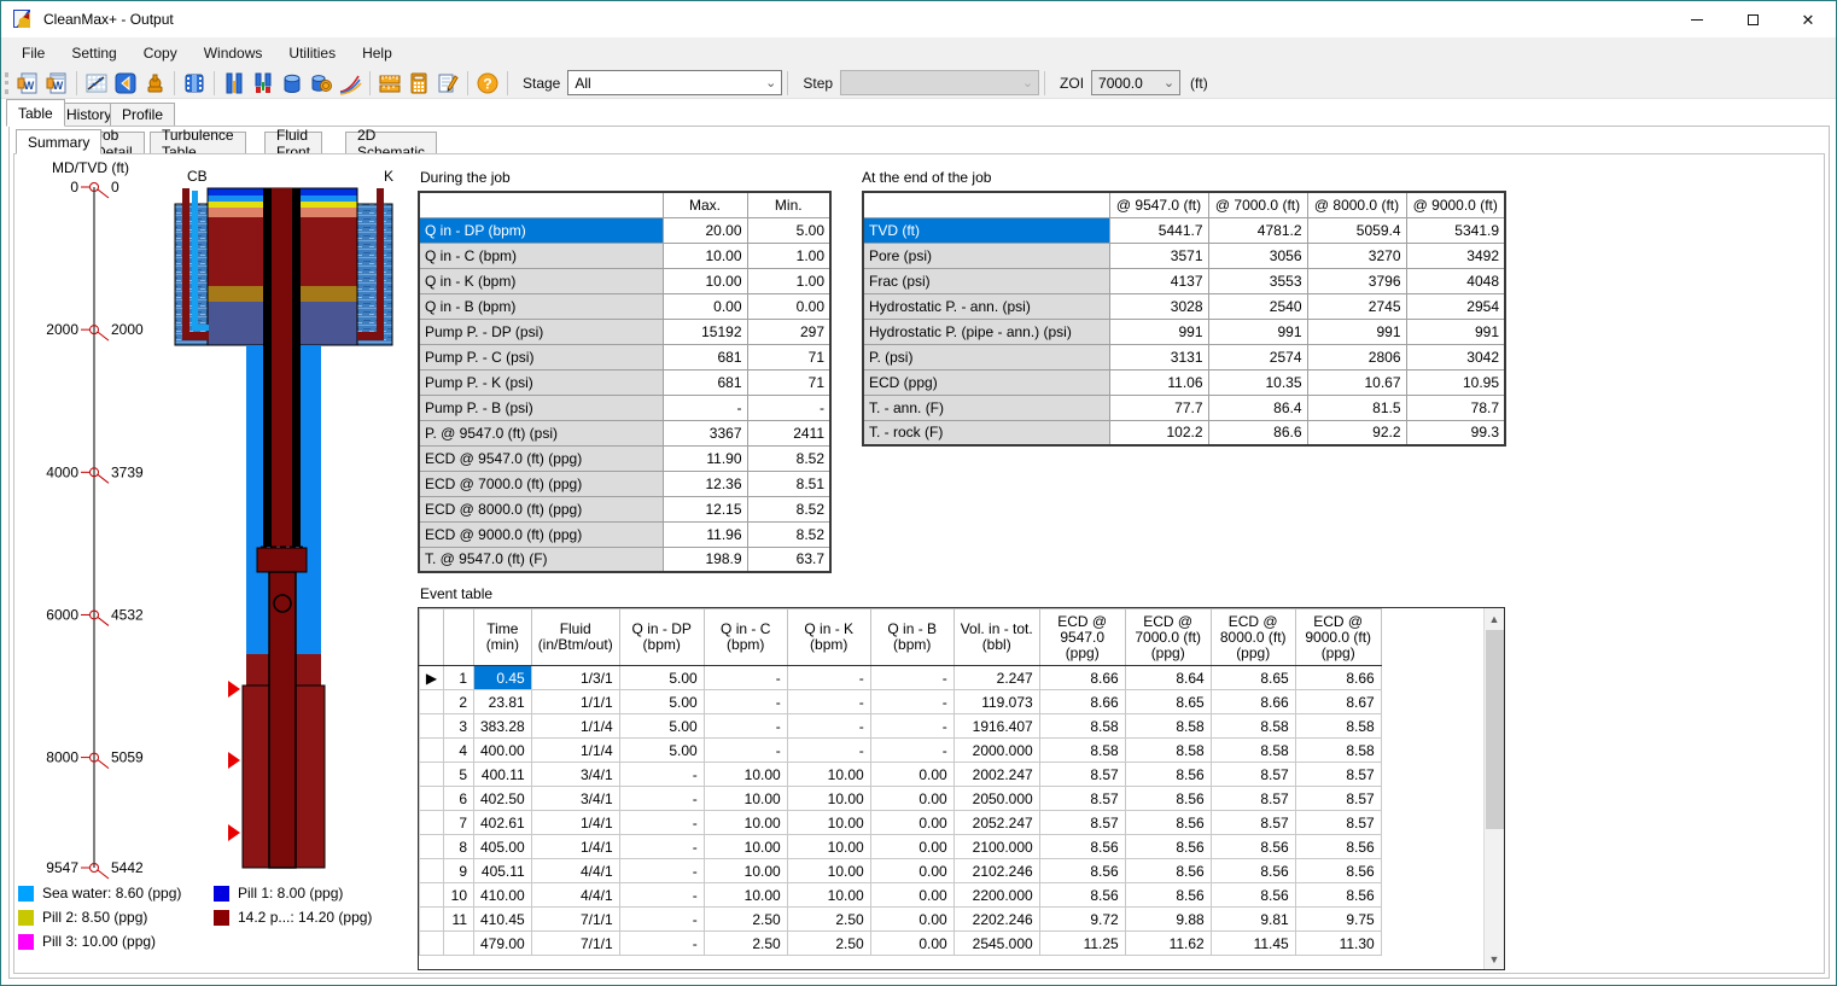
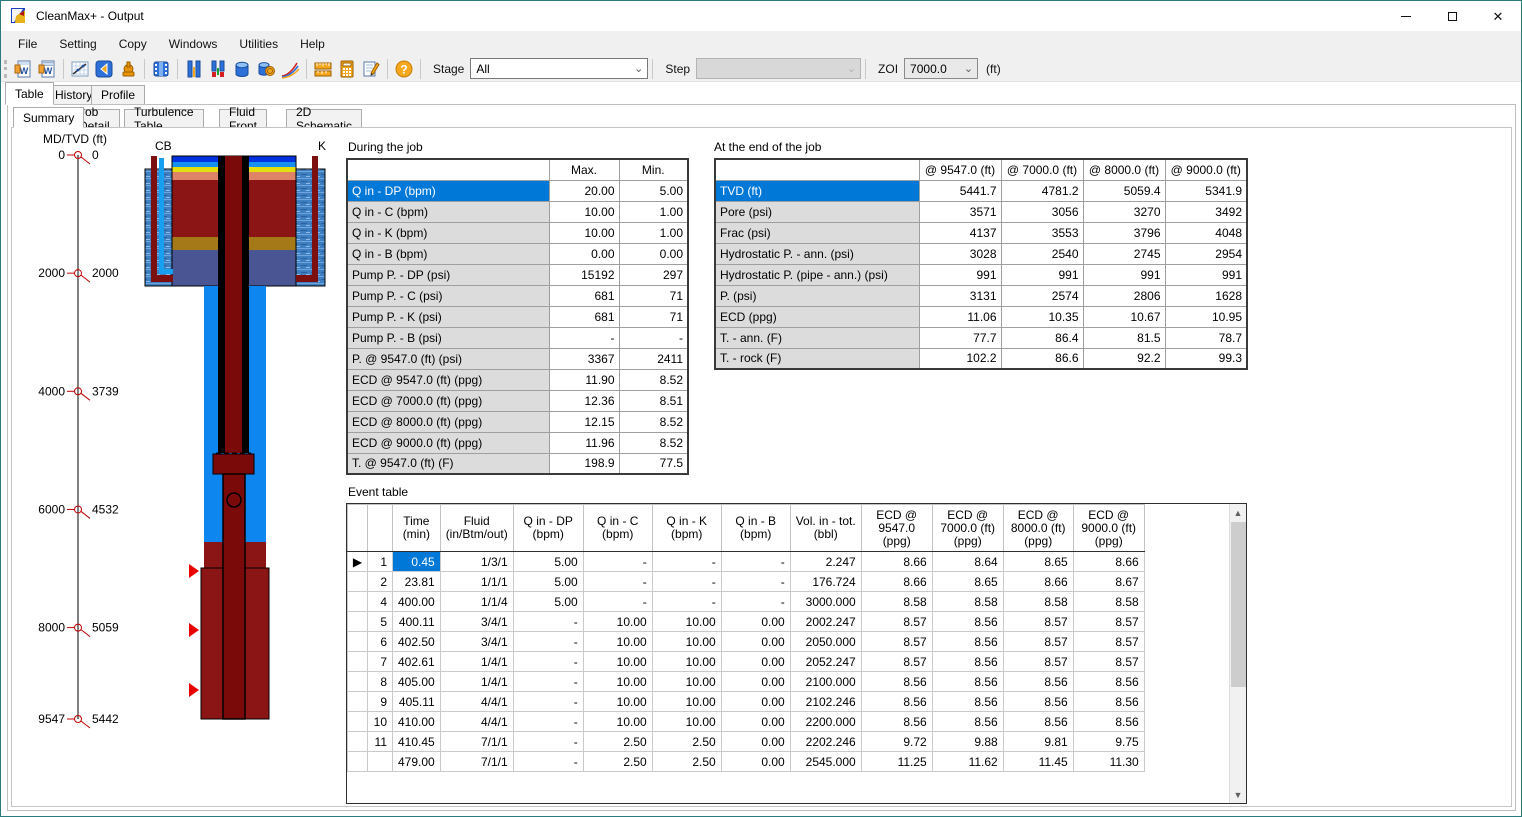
  CleanMax+ - Output
  ✕
  File
  Setting
  Copy
  Windows
  Utilities
  Help
  W
  W
  ?
  Stage
  All
  ⌄
  Step
  ⌄
  ZOI
  7000.0
  ⌄
  (ft)
  Table
  History
  Profile
  Summary
  ob etail
  Turbulence Table
  Fluid Front
  2D Schematic
  MD/TVD (ft)
  0
  0
  2000
  2000
  4000
  3739
  6000
  4532
  8000
  5059
  9547
  5442
  CB
  K
- Sea water: 8.60 (ppg)
- Pill 1: 8.00 (ppg)
- Pill 2: 8.50 (ppg)
- 14.2 p...: 14.20 (ppg)
- Pill 3: 10.00 (ppg)
  During the job
  	Max.	Min.
  Q in - DP (bpm)	20.00	5.00
  Q in - C (bpm)	10.00	1.00
  Q in - K (bpm)	10.00	1.00
  Q in - B (bpm)	0.00	0.00
  Pump P. - DP (psi)	15192	297
  Pump P. - C (psi)	681	71
  Pump P. - K (psi)	681	71
  Pump P. - B (psi)	-	-
  P. @ 9547.0 (ft) (psi)	3367	2411
  ECD @ 9547.0 (ft) (ppg)	11.90	8.52
  ECD @ 7000.0 (ft) (ppg)	12.36	8.51
  ECD @ 8000.0 (ft) (ppg)	12.15	8.52
  ECD @ 9000.0 (ft) (ppg)	11.96	8.52
- T. @ 9547.0 (ft) (F)	198.9	63.7
+ T. @ 9547.0 (ft) (F)	198.9	77.5
  At the end of the job
  	@ 9547.0 (ft)	@ 7000.0 (ft)	@ 8000.0 (ft)	@ 9000.0 (ft)
  TVD (ft)	5441.7	4781.2	5059.4	5341.9
  Pore (psi)	3571	3056	3270	3492
  Frac (psi)	4137	3553	3796	4048
  Hydrostatic P. - ann. (psi)	3028	2540	2745	2954
  Hydrostatic P. (pipe - ann.) (psi)	991	991	991	991
- P. (psi)	3131	2574	2806	3042
+ P. (psi)	3131	2574	2806	1628
  ECD (ppg)	11.06	10.35	10.67	10.95
  T. - ann. (F)	77.7	86.4	81.5	78.7
  T. - rock (F)	102.2	86.6	92.2	99.3
  Event table
  		Time (min)	Fluid (in/Btm/out)	Q in - DP (bpm)	Q in - C (bpm)	Q in - K (bpm)	Q in - B (bpm)	Vol. in - tot. (bbl)	ECD @ 9547.0 (ppg)	ECD @ 7000.0 (ft) (ppg)	ECD @ 8000.0 (ft) (ppg)	ECD @ 9000.0 (ft) (ppg)
  ▶	1	0.45	1/3/1	5.00	-	-	-	2.247	8.66	8.64	8.65	8.66
- 	2	23.81	1/1/1	5.00	-	-	-	119.073	8.66	8.65	8.66	8.67
+ 	2	23.81	1/1/1	5.00	-	-	-	176.724	8.66	8.65	8.66	8.67
- 	3	383.28	1/1/4	5.00	-	-	-	1916.407	8.58	8.58	8.58	8.58
- 	4	400.00	1/1/4	5.00	-	-	-	2000.000	8.58	8.58	8.58	8.58
+ 	4	400.00	1/1/4	5.00	-	-	-	3000.000	8.58	8.58	8.58	8.58
  	5	400.11	3/4/1	-	10.00	10.00	0.00	2002.247	8.57	8.56	8.57	8.57
  	6	402.50	3/4/1	-	10.00	10.00	0.00	2050.000	8.57	8.56	8.57	8.57
  	7	402.61	1/4/1	-	10.00	10.00	0.00	2052.247	8.57	8.56	8.57	8.57
  	8	405.00	1/4/1	-	10.00	10.00	0.00	2100.000	8.56	8.56	8.56	8.56
  	9	405.11	4/4/1	-	10.00	10.00	0.00	2102.246	8.56	8.56	8.56	8.56
  	10	410.00	4/4/1	-	10.00	10.00	0.00	2200.000	8.56	8.56	8.56	8.56
  	11	410.45	7/1/1	-	2.50	2.50	0.00	2202.246	9.72	9.88	9.81	9.75
  		479.00	7/1/1	-	2.50	2.50	0.00	2545.000	11.25	11.62	11.45	11.30
  ▲
  ▼
